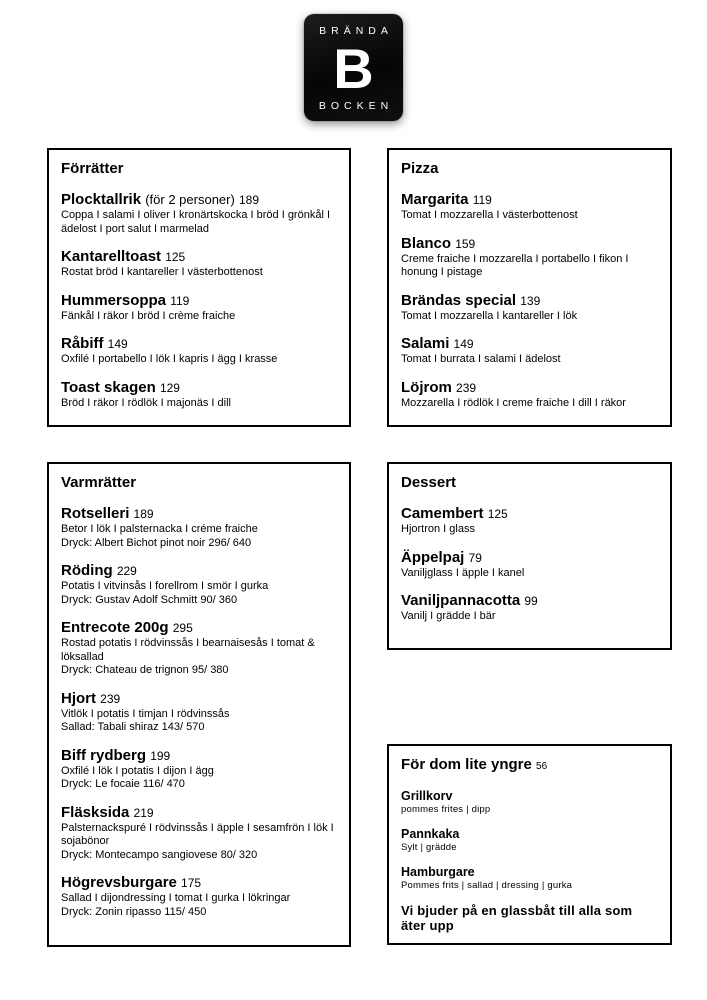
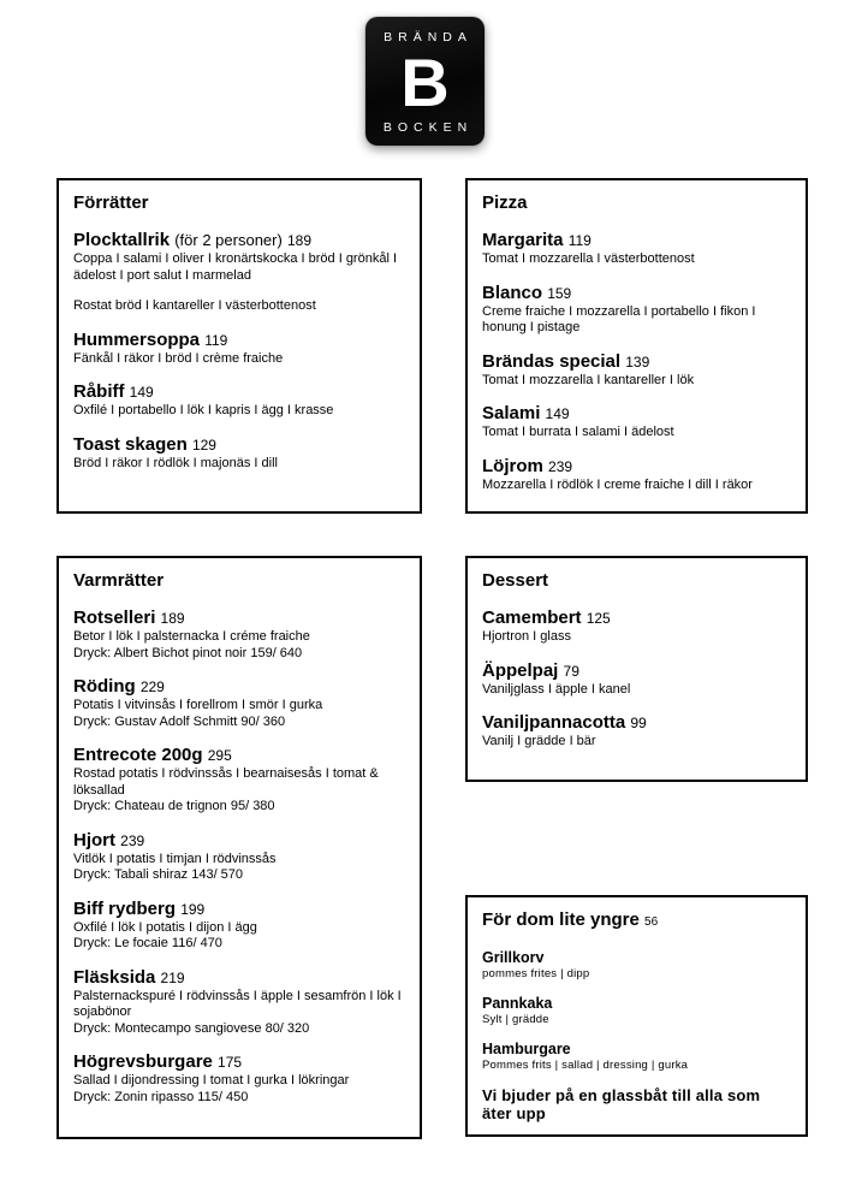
  BRÄNDA
  B
  BOCKEN
  Förrätter
  Plocktallrik (för 2 personer) 189
  Coppa I salami I oliver I kronärtskocka I bröd I grönkål I ädelost I port salut I marmelad
- Kantarelltoast 125
  Rostat bröd I kantareller I västerbottenost
  Hummersoppa 119
  Fänkål I räkor I bröd I crème fraiche
  Råbiff 149
  Oxfilé I portabello I lök I kapris I ägg I krasse
  Toast skagen 129
  Bröd I räkor I rödlök I majonäs I dill
  Pizza
  Margarita 119
  Tomat I mozzarella I västerbottenost
  Blanco 159
  Creme fraiche I mozzarella I portabello I fikon I honung I pistage
  Brändas special 139
  Tomat I mozzarella I kantareller I lök
  Salami 149
  Tomat I burrata I salami I ädelost
  Löjrom 239
  Mozzarella I rödlök I creme fraiche I dill I räkor
  Varmrätter
  Rotselleri 189
  Betor I lök I palsternacka I créme fraiche
- Dryck: Albert Bichot pinot noir 296/ 640
+ Dryck: Albert Bichot pinot noir 159/ 640
  Röding 229
  Potatis I vitvinsås I forellrom I smör I gurka
  Dryck: Gustav Adolf Schmitt 90/ 360
  Entrecote 200g 295
  Rostad potatis I rödvinssås I bearnaisesås I tomat & löksallad
  Dryck: Chateau de trignon 95/ 380
  Hjort 239
  Vitlök I potatis I timjan I rödvinssås
- Sallad: Tabali shiraz 143/ 570
+ Dryck: Tabali shiraz 143/ 570
  Biff rydberg 199
  Oxfilé I lök I potatis I dijon I ägg
  Dryck: Le focaie 116/ 470
  Fläsksida 219
  Palsternackspuré I rödvinssås I äpple I sesamfrön I lök I sojabönor
  Dryck: Montecampo sangiovese 80/ 320
  Högrevsburgare 175
  Sallad I dijondressing I tomat I gurka I lökringar
  Dryck: Zonin ripasso 115/ 450
  Dessert
  Camembert 125
  Hjortron I glass
  Äppelpaj 79
  Vaniljglass I äpple I kanel
  Vaniljpannacotta 99
  Vanilj I grädde I bär
  För dom lite yngre 56
  Grillkorv
  pommes frites | dipp
  Pannkaka
  Sylt | grädde
  Hamburgare
  Pommes frits | sallad | dressing | gurka
  Vi bjuder på en glassbåt till alla som äter upp
